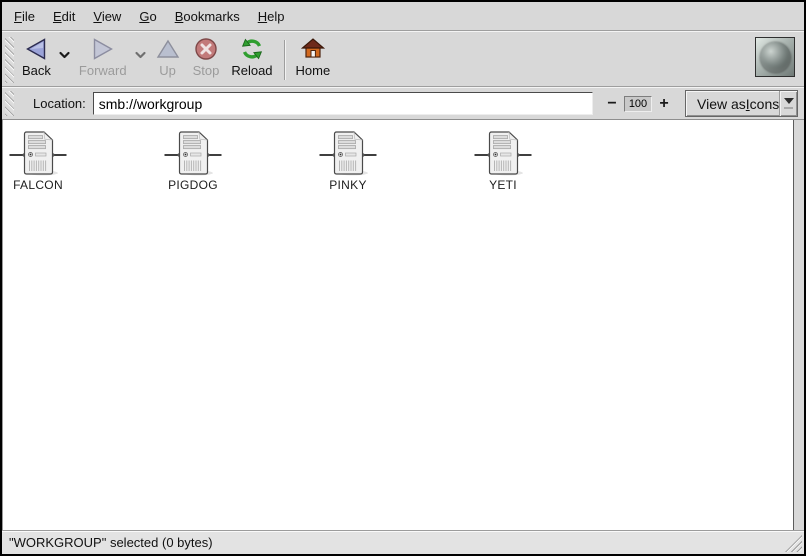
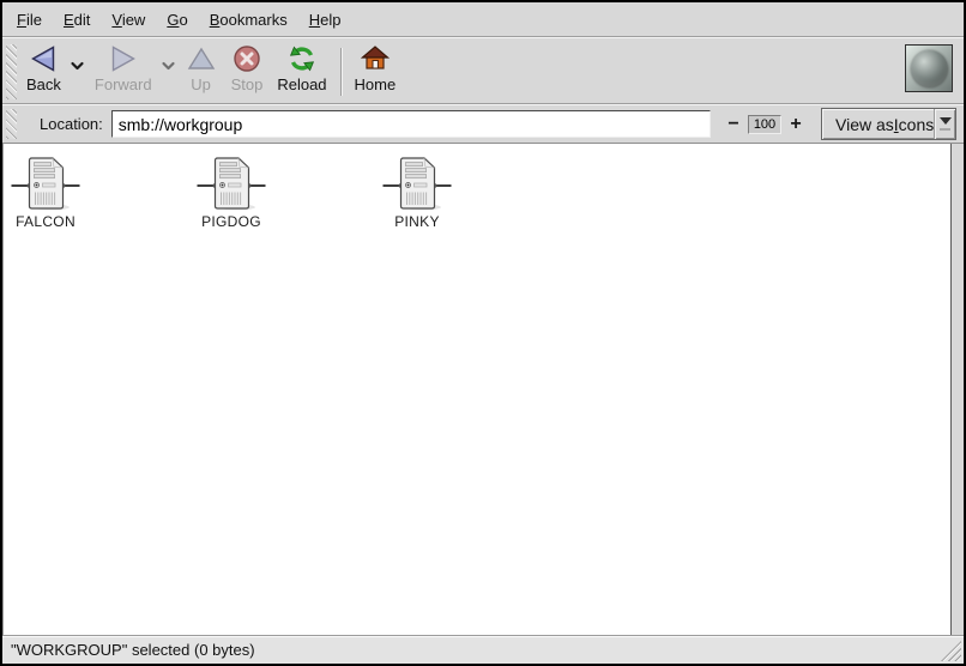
  File
  Edit
  View
  Go
  Bookmarks
  Help
  Back
  Forward
  Up
  Stop
  Reload
  Home
  Location:
  smb://workgroup
  −
  100
  +
  View as
  I
  cons
  FALCON
  PIGDOG
  PINKY
- YETI
  "WORKGROUP" selected (0 bytes)
